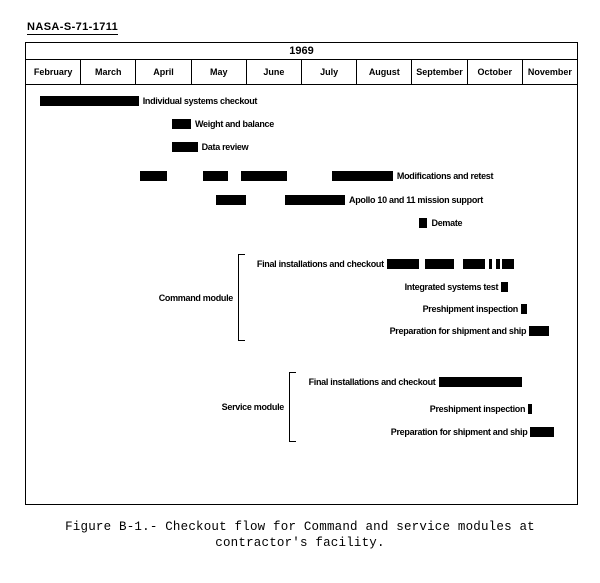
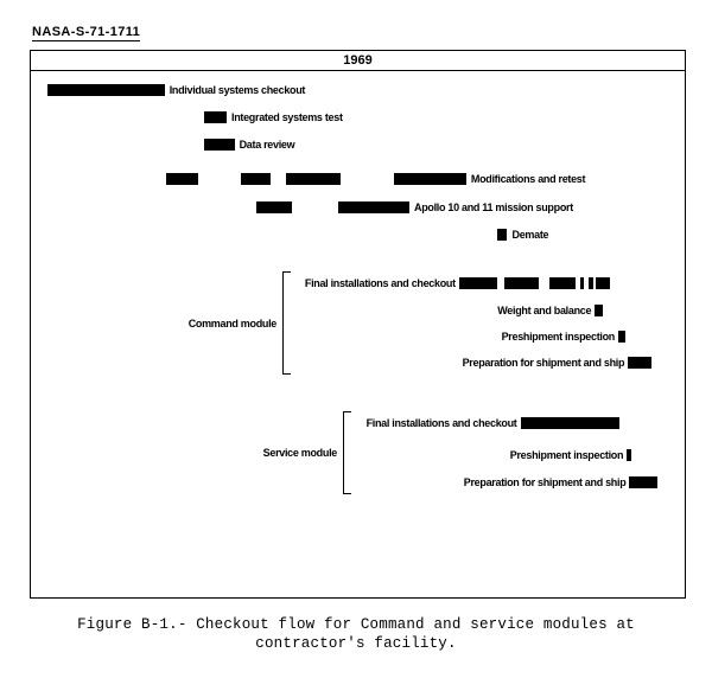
  NASA-S-71-1711
  1969
- February
- March
- April
- May
- June
- July
- August
- September
- October
- November
  Individual systems checkout
- Weight and balance
+ Integrated systems test
  Data review
  Modifications and retest
  Apollo 10 and 11 mission support
  Demate
  Final installations and checkout
- Integrated systems test
+ Weight and balance
  Preshipment inspection
  Preparation for shipment and ship
  Final installations and checkout
  Preshipment inspection
  Preparation for shipment and ship
  Command module
  Service module
  Figure B-1.- Checkout flow for Command and service modules at
  contractor's facility.
